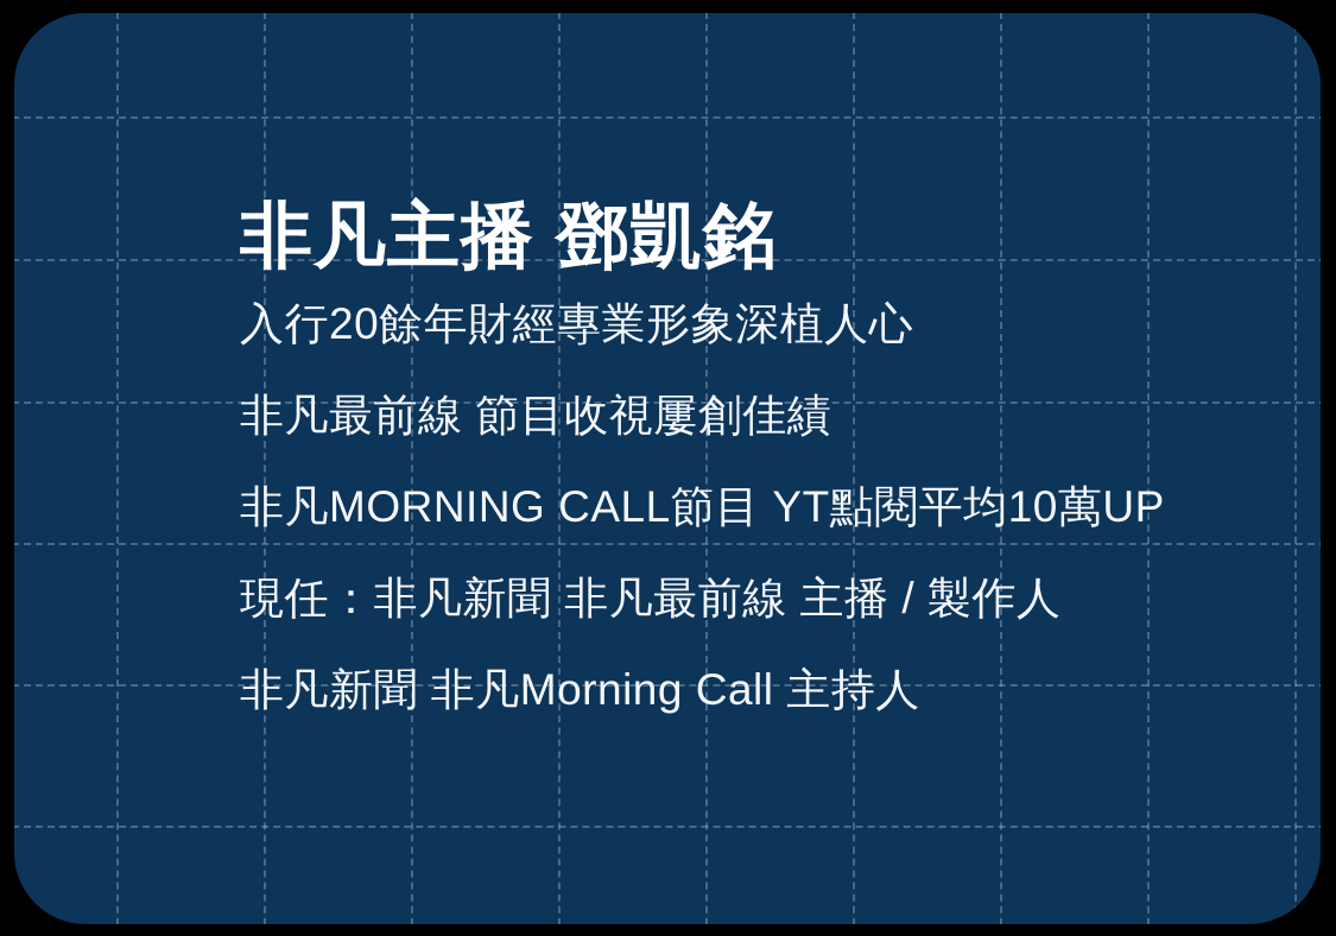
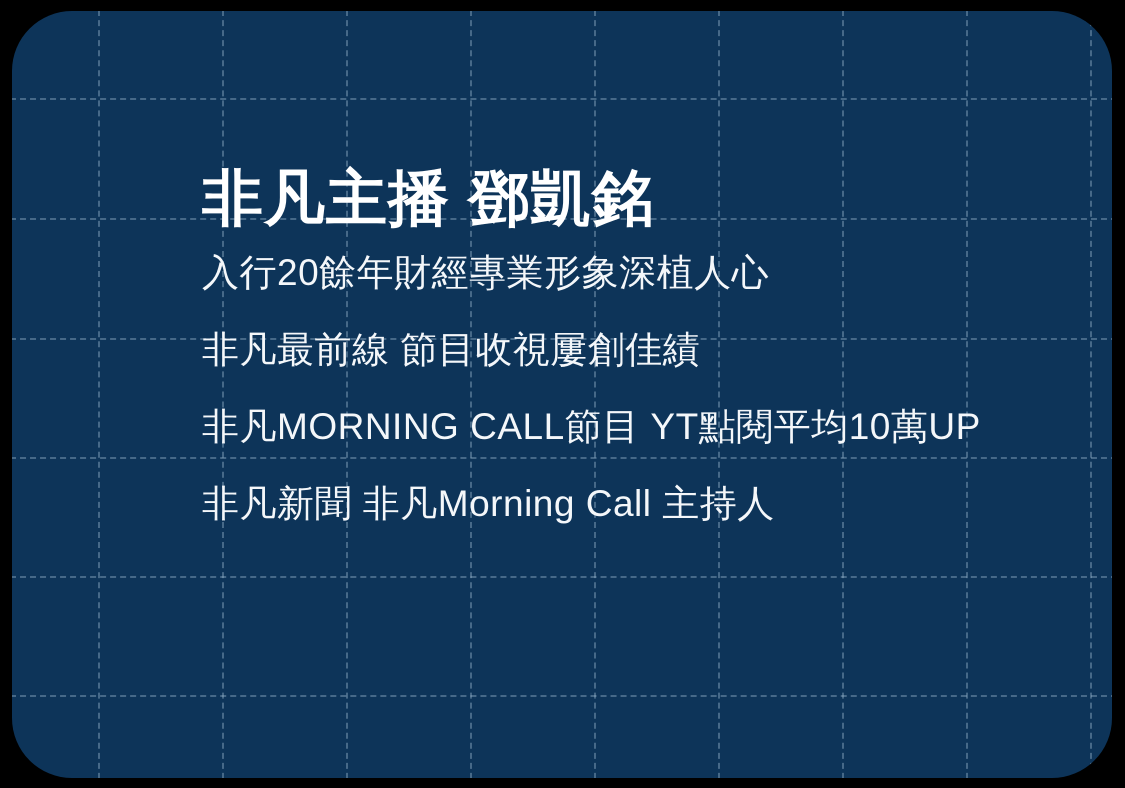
  非凡主播 鄧凱銘
  入行20餘年財經專業形象深植人心
  非凡最前線 節目收視屢創佳績
  非凡MORNING CALL節目 YT點閱平均10萬UP
- 現任：非凡新聞 非凡最前線 主播 / 製作人
  非凡新聞 非凡Morning Call 主持人
